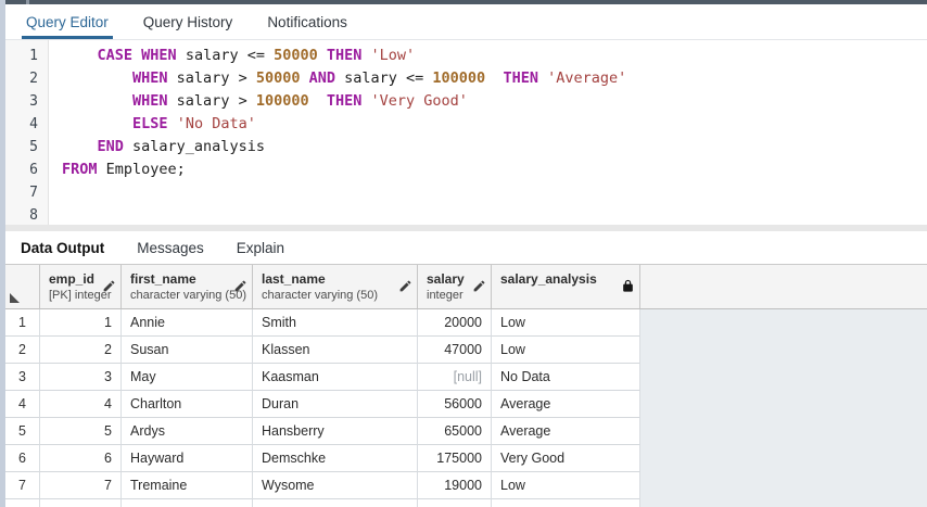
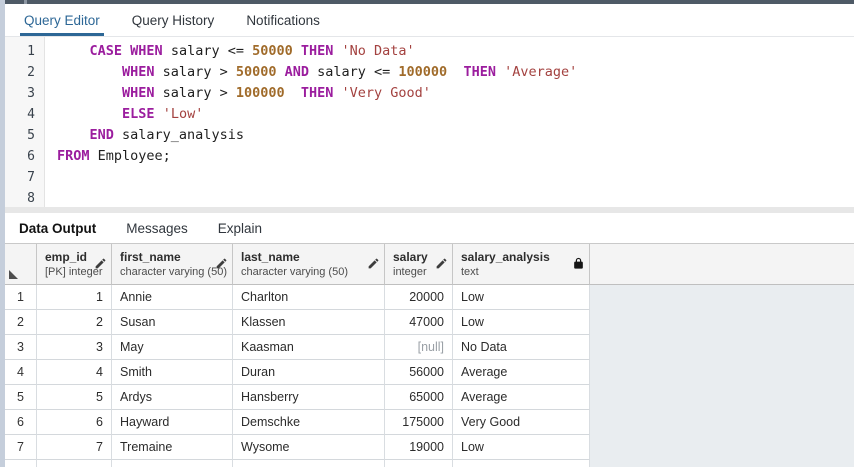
  Query Editor
  Query History
  Notifications
  1
  2
  3
  4
  5
  6
  7
  8
- CASE WHEN salary <= 50000 THEN 'Low'
+ CASE WHEN salary <= 50000 THEN 'No Data'
  WHEN salary > 50000 AND salary <= 100000 THEN 'Average'
  WHEN salary > 100000 THEN 'Very Good'
- ELSE 'No Data'
+ ELSE 'Low'
  END salary_analysis
  FROM Employee;
  Data Output
  Messages
  Explain
  emp_id
  [PK] integer
  first_name
  character varying (50)
  last_name
  character varying (50)
  salary
  integer
  salary_analysis
+ text
  1
  1
  Annie
- Smith
+ Charlton
  20000
  Low
  2
  2
  Susan
  Klassen
  47000
  Low
  3
  3
  May
  Kaasman
  [null]
  No Data
  4
  4
- Charlton
+ Smith
  Duran
  56000
  Average
  5
  5
  Ardys
  Hansberry
  65000
  Average
  6
  6
  Hayward
  Demschke
  175000
  Very Good
  7
  7
  Tremaine
  Wysome
  19000
  Low
